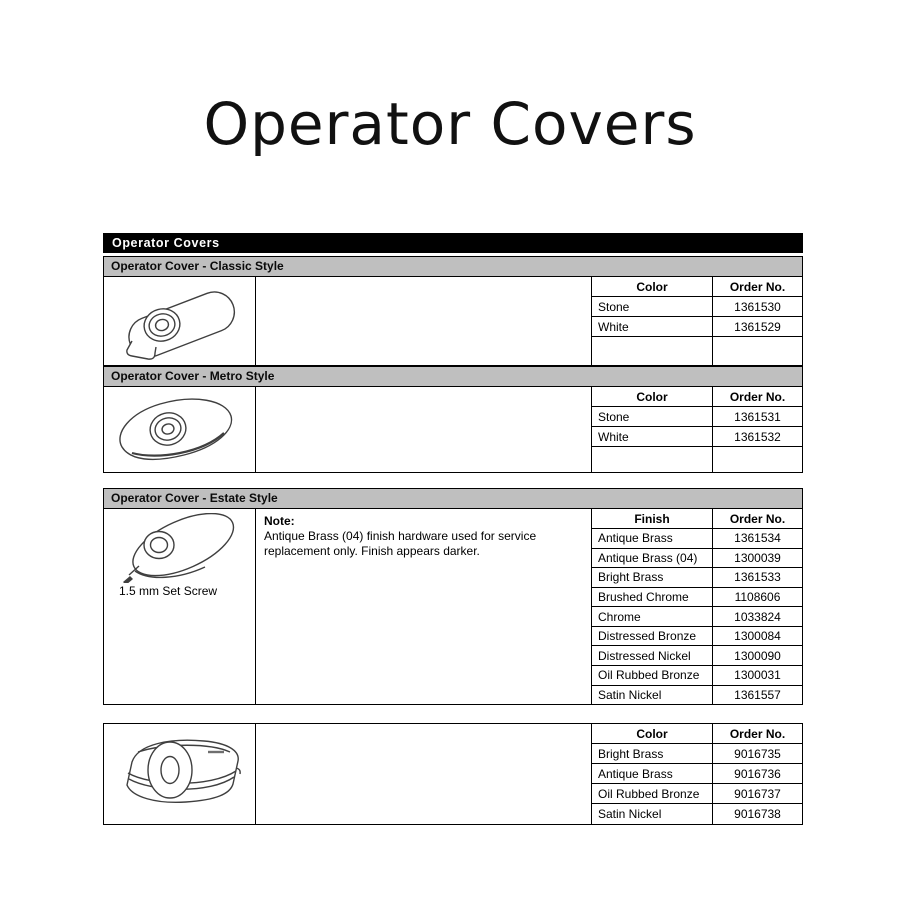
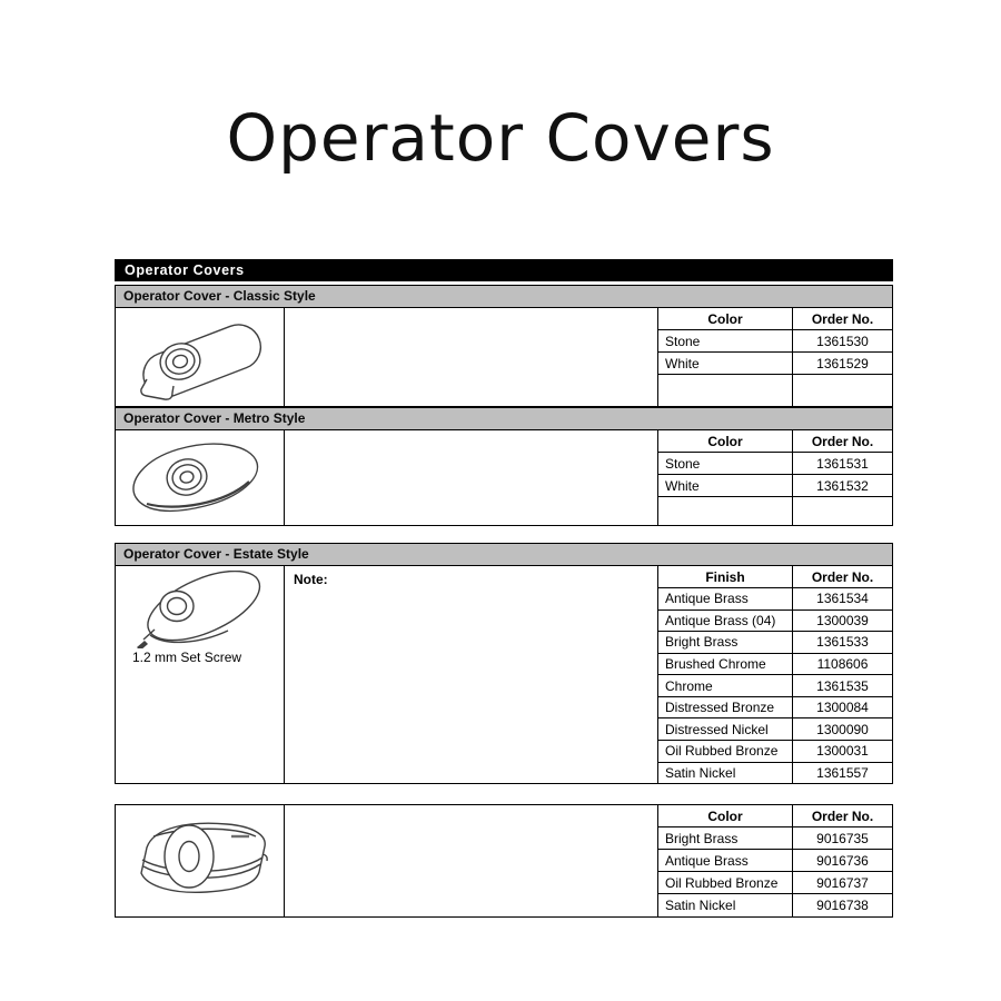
  Operator Covers
  Operator Covers
  Operator Cover - Classic Style
  Color
  Order No.
  Stone
  1361530
  White
  1361529
  Operator Cover - Metro Style
  Color
  Order No.
  Stone
  1361531
  White
  1361532
  Operator Cover - Estate Style
- 1.5 mm Set Screw
+ 1.2 mm Set Screw
  Note:
- Antique Brass (04) finish hardware used for service replacement only. Finish appears darker.
  Finish
  Order No.
  Antique Brass
  1361534
  Antique Brass (04)
  1300039
  Bright Brass
  1361533
  Brushed Chrome
  1108606
  Chrome
- 1033824
+ 1361535
  Distressed Bronze
  1300084
  Distressed Nickel
  1300090
  Oil Rubbed Bronze
  1300031
  Satin Nickel
  1361557
  Color
  Order No.
  Bright Brass
  9016735
  Antique Brass
  9016736
  Oil Rubbed Bronze
  9016737
  Satin Nickel
  9016738
